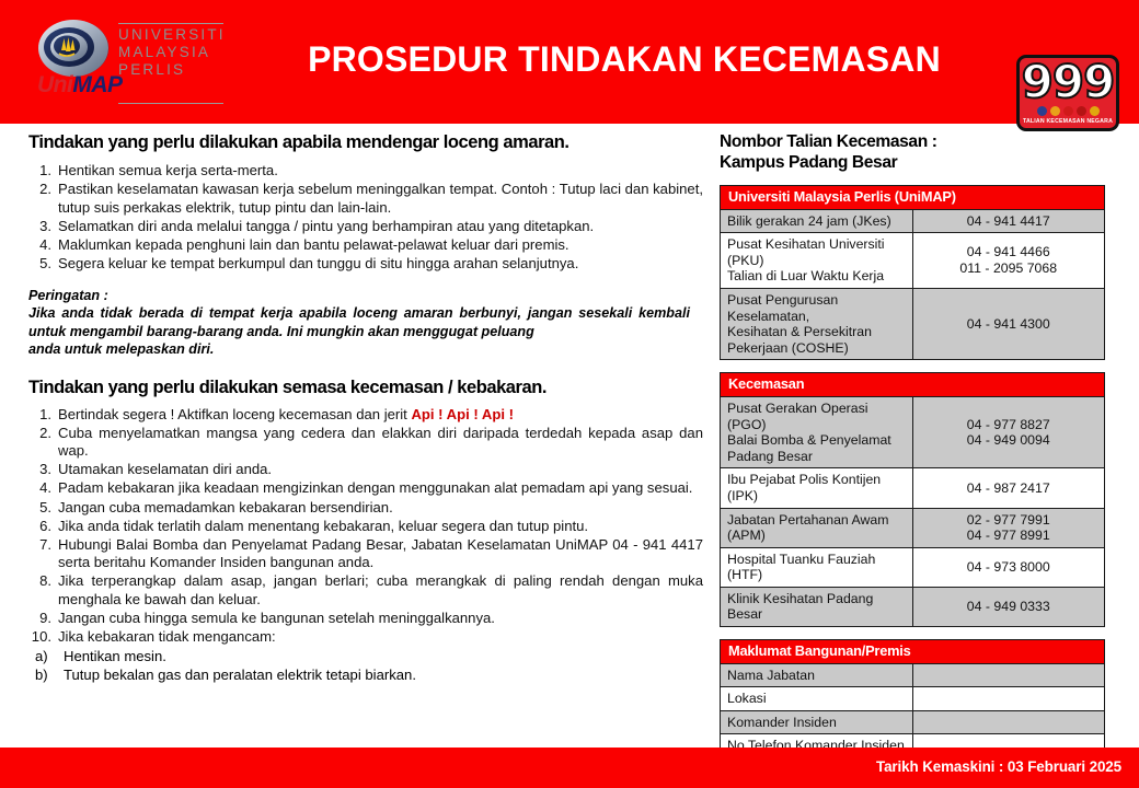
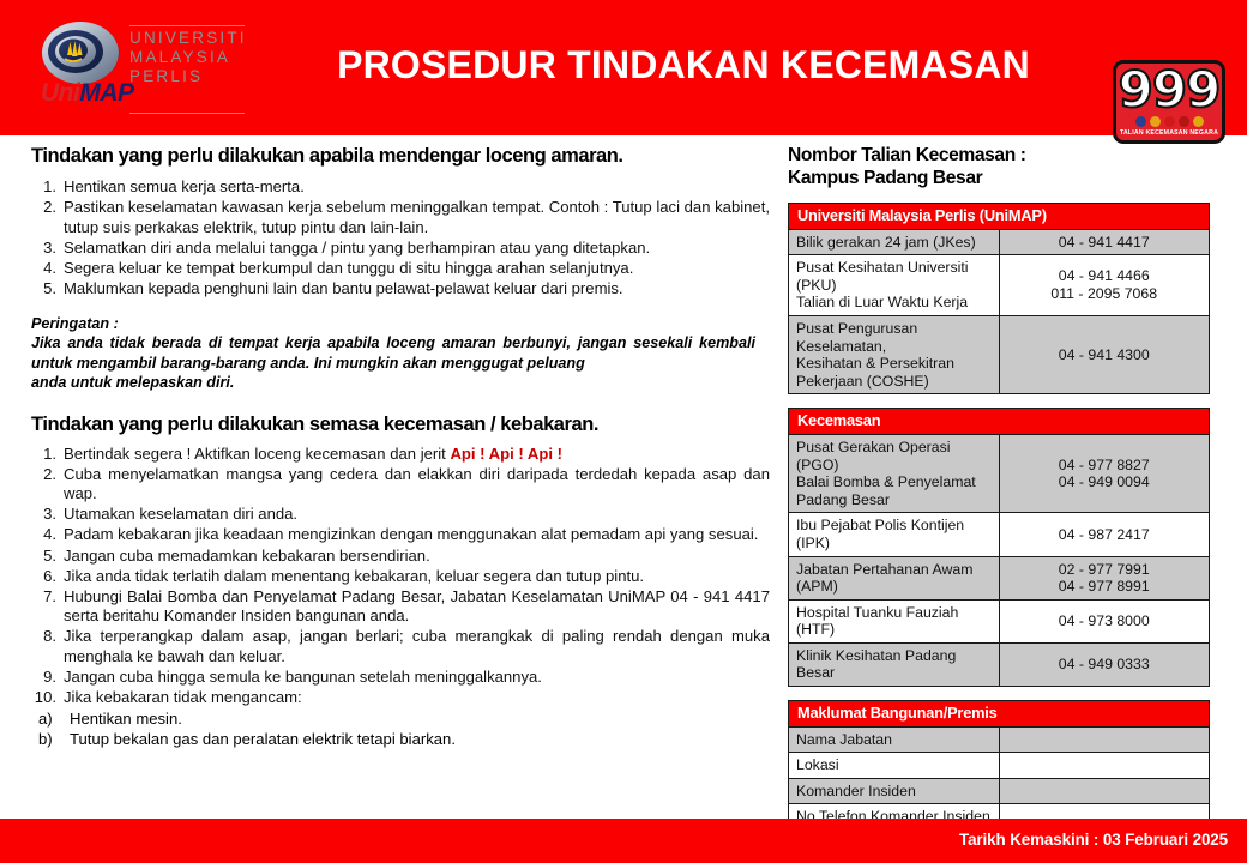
  UNIVERSITI
  MALAYSIA
  PERLIS
  UniMAP
  PROSEDUR TINDAKAN KECEMASAN
  999
  Tindakan yang perlu dilakukan apabila mendengar loceng amaran.
  1.
  Hentikan semua kerja serta-merta.
  2.
  Pastikan keselamatan kawasan kerja sebelum meninggalkan tempat. Contoh : Tutup laci dan kabinet, tutup suis perkakas elektrik, tutup pintu dan lain-lain.
  3.
  Selamatkan diri anda melalui tangga / pintu yang berhampiran atau yang ditetapkan.
  4.
- Maklumkan kepada penghuni lain dan bantu pelawat-pelawat keluar dari premis.
+ Segera keluar ke tempat berkumpul dan tunggu di situ hingga arahan selanjutnya.
  5.
- Segera keluar ke tempat berkumpul dan tunggu di situ hingga arahan selanjutnya.
+ Maklumkan kepada penghuni lain dan bantu pelawat-pelawat keluar dari premis.
  Peringatan :
  Jika anda tidak berada di tempat kerja apabila loceng amaran berbunyi, jangan sesekali kembali untuk mengambil barang-barang anda. Ini mungkin akan menggugat peluang
  anda untuk melepaskan diri.
  Tindakan yang perlu dilakukan semasa kecemasan / kebakaran.
  1.
  Bertindak segera ! Aktifkan loceng kecemasan dan jerit Api ! Api ! Api !
  2.
  Cuba menyelamatkan mangsa yang cedera dan elakkan diri daripada terdedah kepada asap dan wap.
  3.
  Utamakan keselamatan diri anda.
  4.
  Padam kebakaran jika keadaan mengizinkan dengan menggunakan alat pemadam api yang sesuai.
  5.
  Jangan cuba memadamkan kebakaran bersendirian.
  6.
  Jika anda tidak terlatih dalam menentang kebakaran, keluar segera dan tutup pintu.
  7.
  Hubungi Balai Bomba dan Penyelamat Padang Besar, Jabatan Keselamatan UniMAP 04 - 941 4417 serta beritahu Komander Insiden bangunan anda.
  8.
  Jika terperangkap dalam asap, jangan berlari; cuba merangkak di paling rendah dengan muka menghala ke bawah dan keluar.
  9.
  Jangan cuba hingga semula ke bangunan setelah meninggalkannya.
  10.
  Jika kebakaran tidak mengancam:
  a)
  Hentikan mesin.
  b)
  Tutup bekalan gas dan peralatan elektrik tetapi biarkan.
  Nombor Talian Kecemasan :
  Kampus Padang Besar
  Universiti Malaysia Perlis (UniMAP)
  Bilik gerakan 24 jam (JKes)	04 - 941 4417
  Pusat Kesihatan Universiti (PKU) Talian di Luar Waktu Kerja	04 - 941 4466 011 - 2095 7068
  Pusat Pengurusan Keselamatan, Kesihatan & Persekitran Pekerjaan (COSHE)	04 - 941 4300
  Kecemasan
  Pusat Gerakan Operasi (PGO) Balai Bomba & Penyelamat Padang Besar	04 - 977 8827 04 - 949 0094
  Ibu Pejabat Polis Kontijen (IPK)	04 - 987 2417
  Jabatan Pertahanan Awam (APM)	02 - 977 7991 04 - 977 8991
  Hospital Tuanku Fauziah (HTF)	04 - 973 8000
  Klinik Kesihatan Padang Besar	04 - 949 0333
  Maklumat Bangunan/Premis
  Nama Jabatan
  Lokasi
  Komander Insiden
  No Telefon Komander Insiden
  Tarikh Kemaskini : 03 Februari 2025
